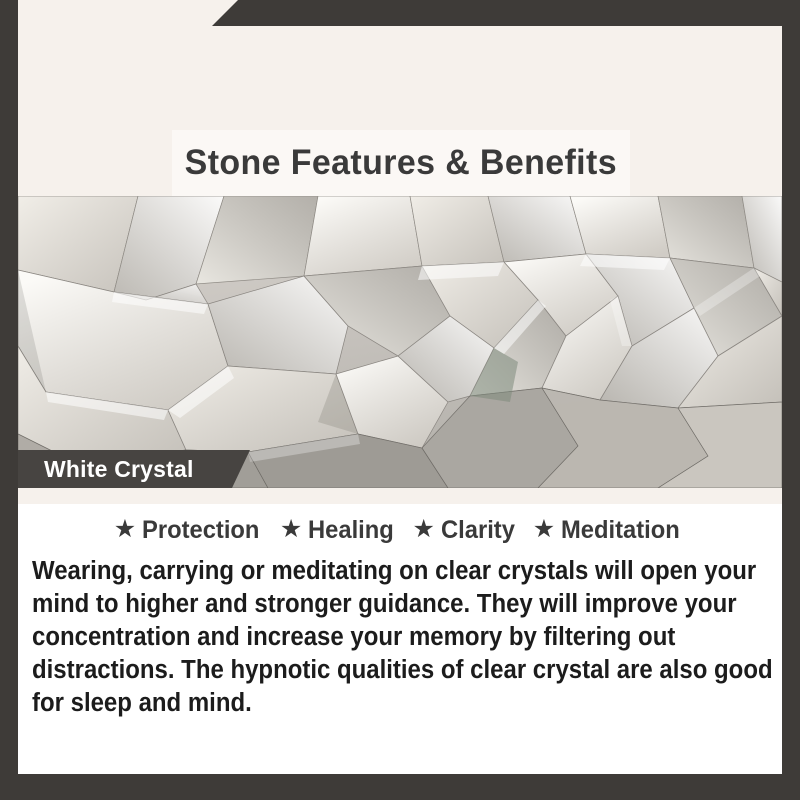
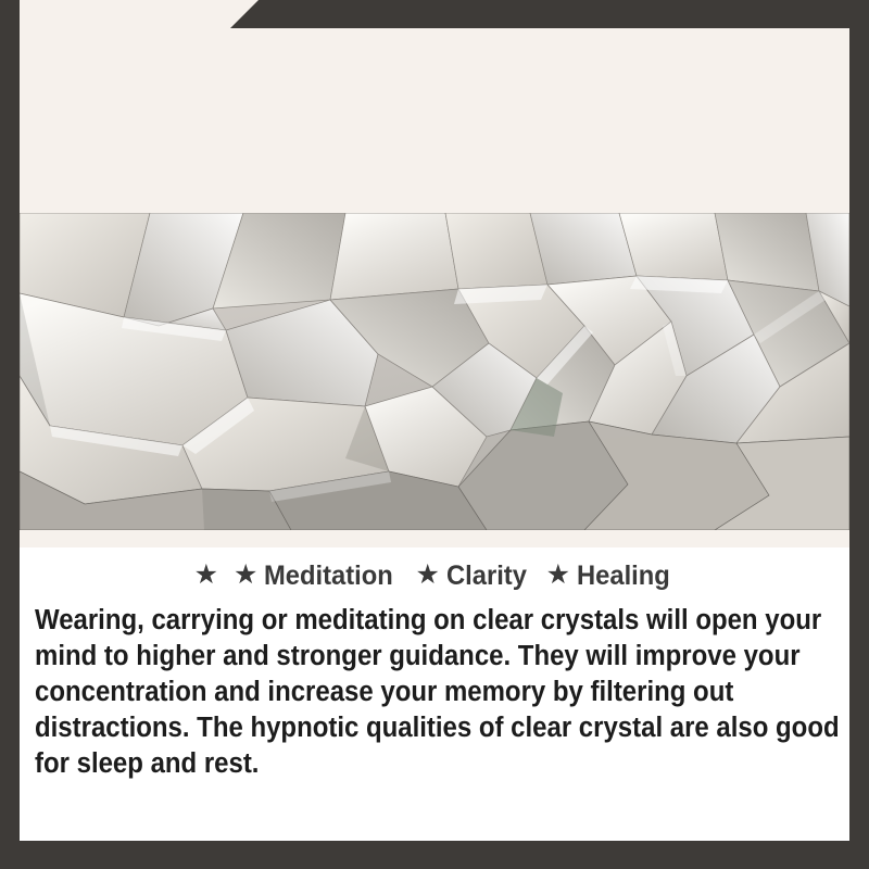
- Stone Features & Benefits
- White Crystal
  ★
- Protection
  ★
- Healing
+ Meditation
  ★
  Clarity
  ★
- Meditation
+ Healing
- Wearing, carrying or meditating on clear crystals will open your mind to higher and stronger guidance. They will improve your concentration and increase your memory by filtering out distractions. The hypnotic qualities of clear crystal are also good for sleep and mind.
+ Wearing, carrying or meditating on clear crystals will open your mind to higher and stronger guidance. They will improve your concentration and increase your memory by filtering out distractions. The hypnotic qualities of clear crystal are also good for sleep and rest.
